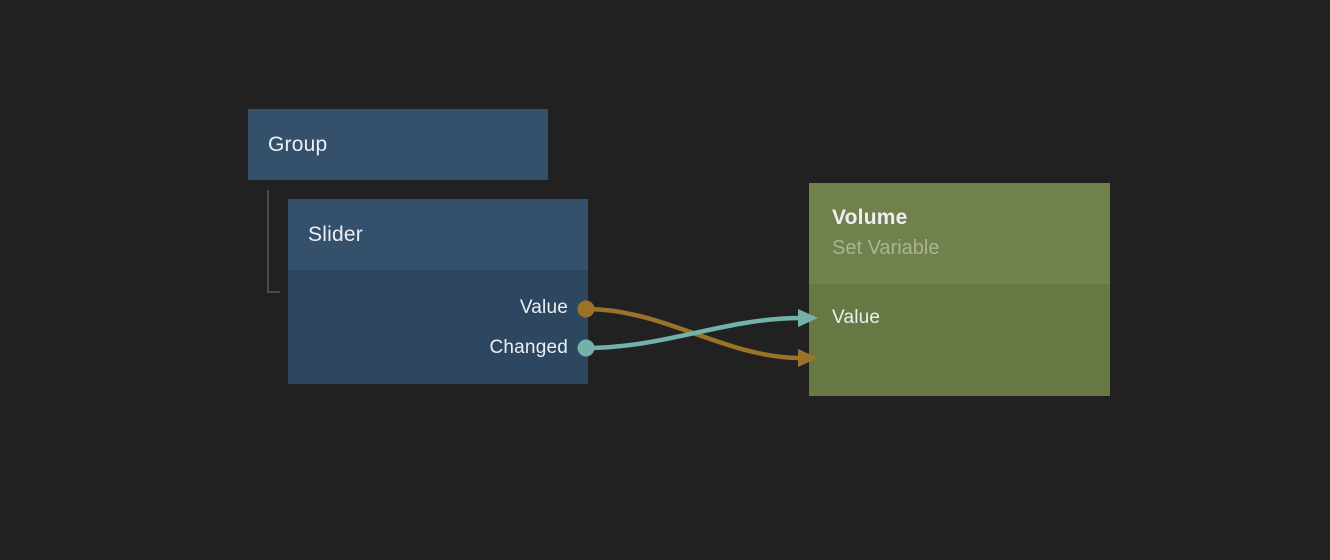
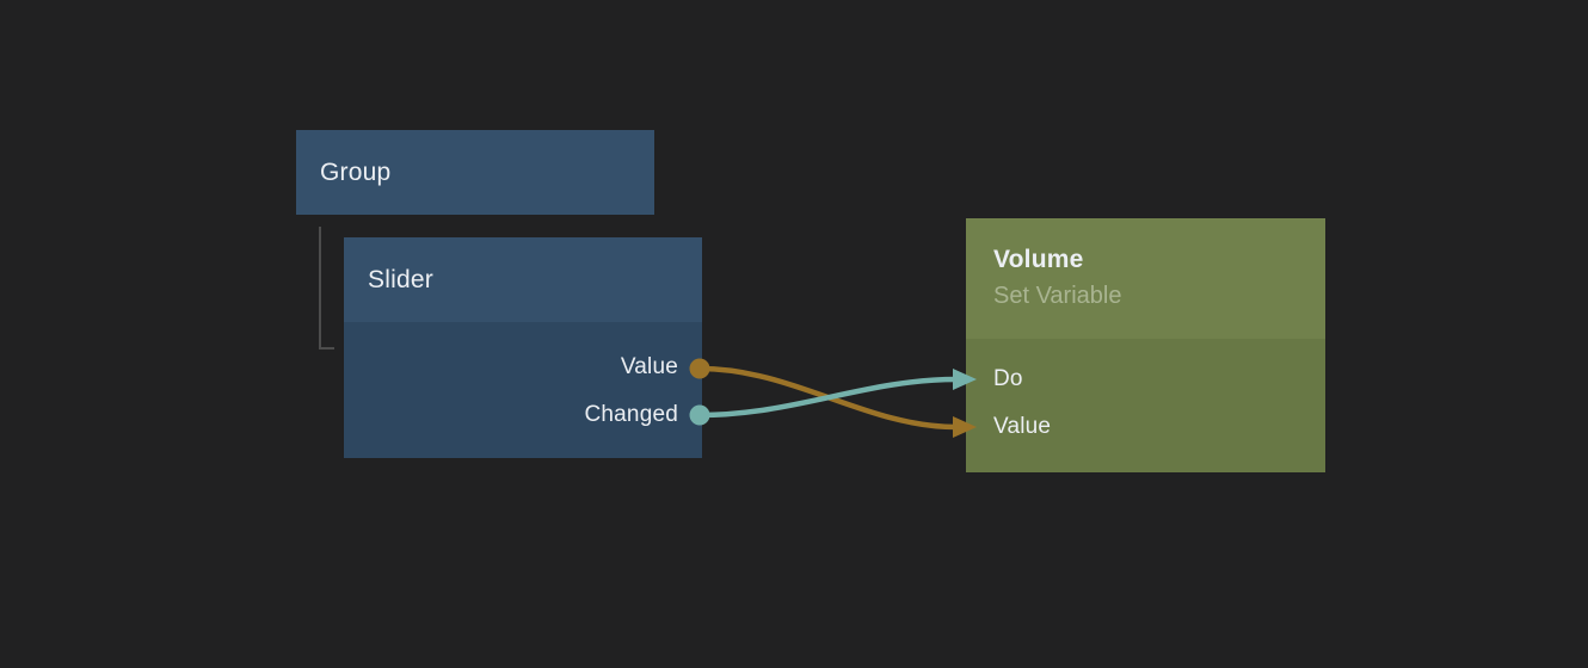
  Group
  Slider
  Value
  Changed
  Volume
  Set Variable
+ Do
  Value
